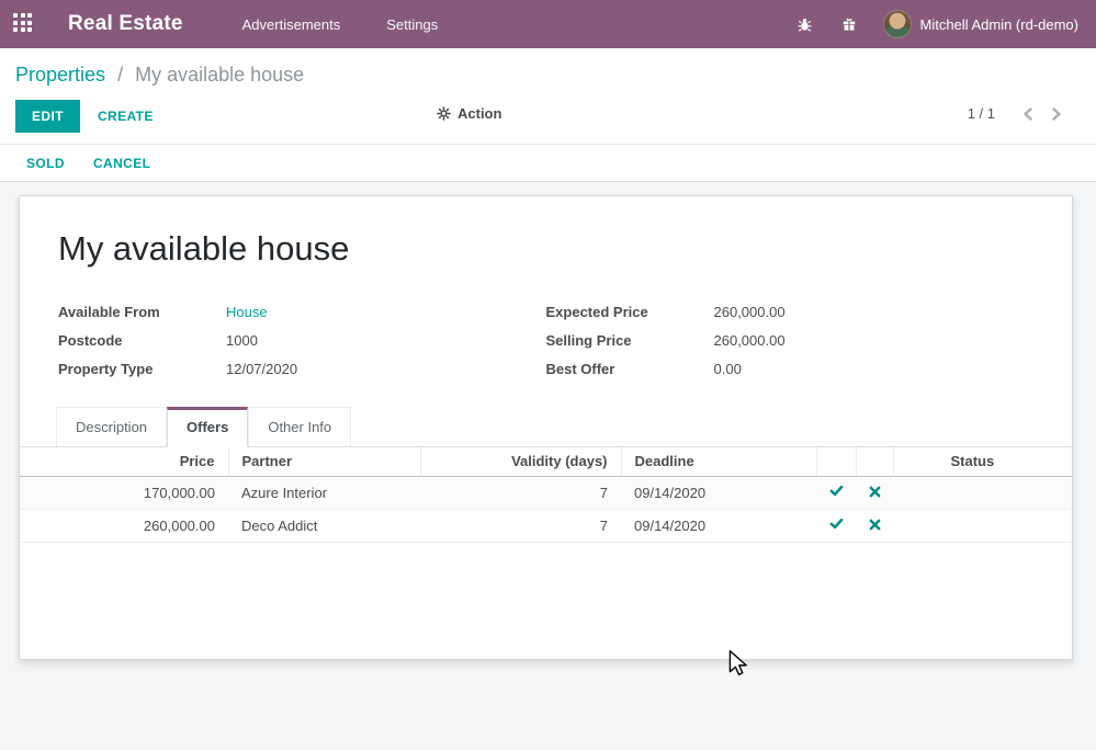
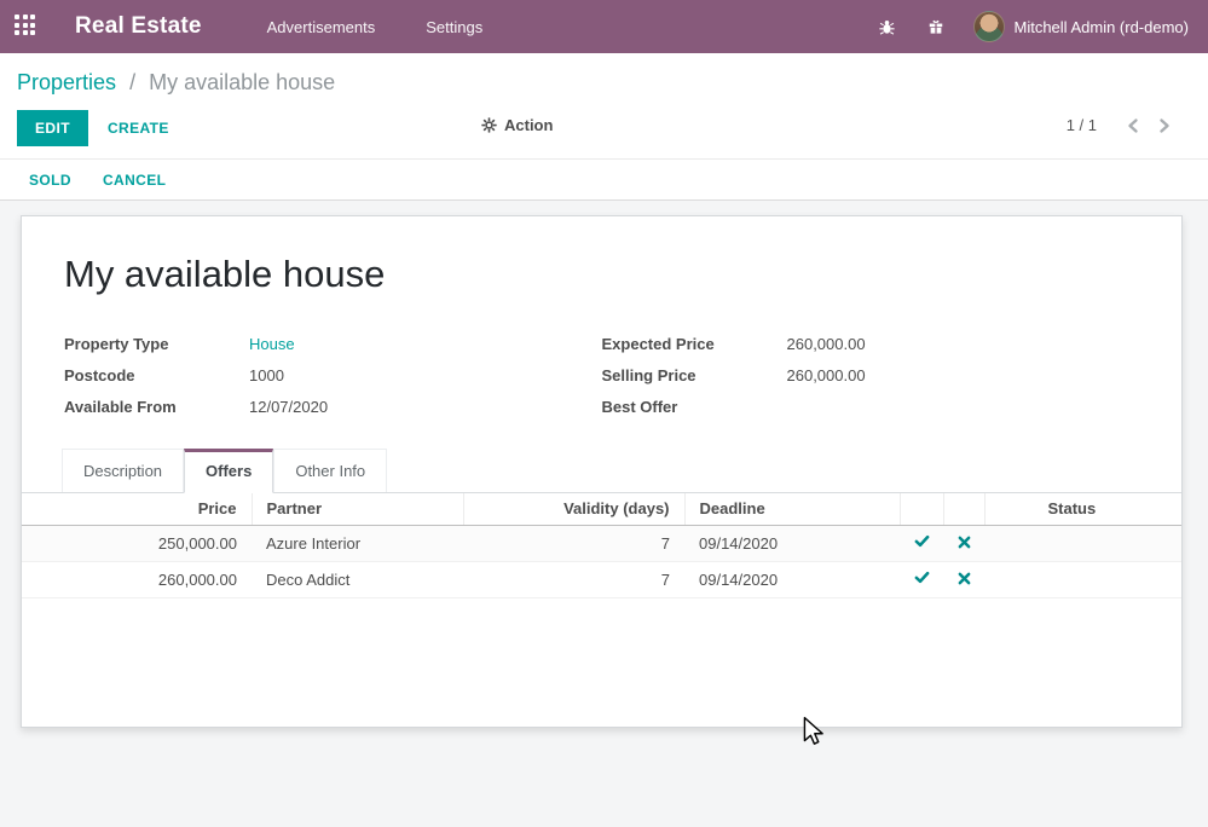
  Real Estate
  Advertisements
  Settings
  Mitchell Admin (rd-demo)
  Properties / My available house
  EDIT
  CREATE
  Action
  1 / 1
  SOLD
  CANCEL
  My available house
- Available From
+ Property Type
  House
  Postcode
  1000
- Property Type
+ Available From
  12/07/2020
  Expected Price
  260,000.00
  Selling Price
  260,000.00
  Best Offer
- 0.00
  Description
  Offers
  Other Info
  Price	Partner	Validity (days)	Deadline			Status
- 170,000.00	Azure Interior	7	09/14/2020
+ 250,000.00	Azure Interior	7	09/14/2020
  260,000.00	Deco Addict	7	09/14/2020
